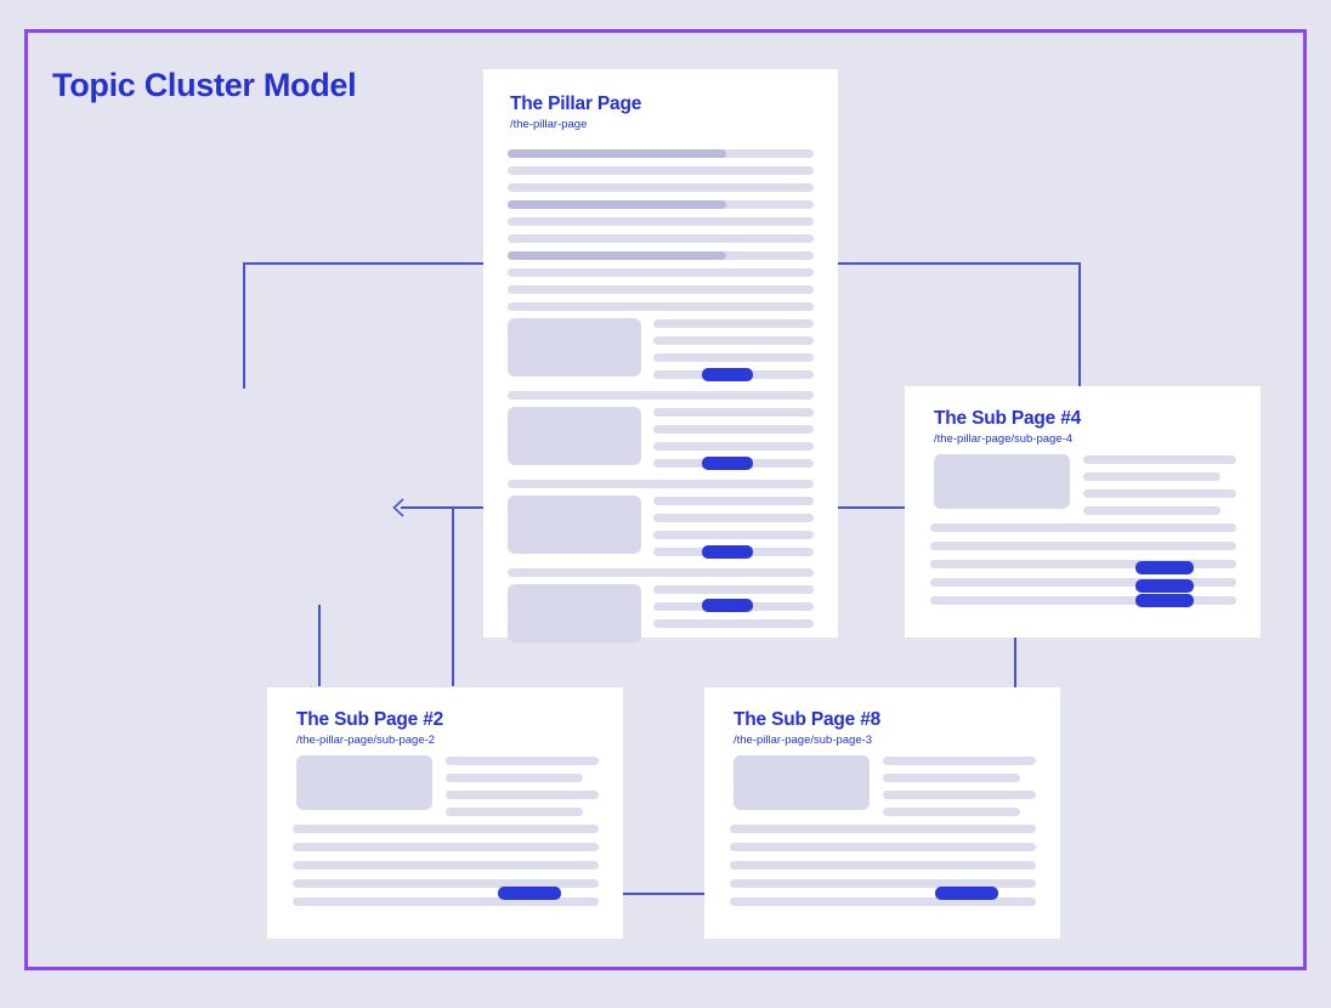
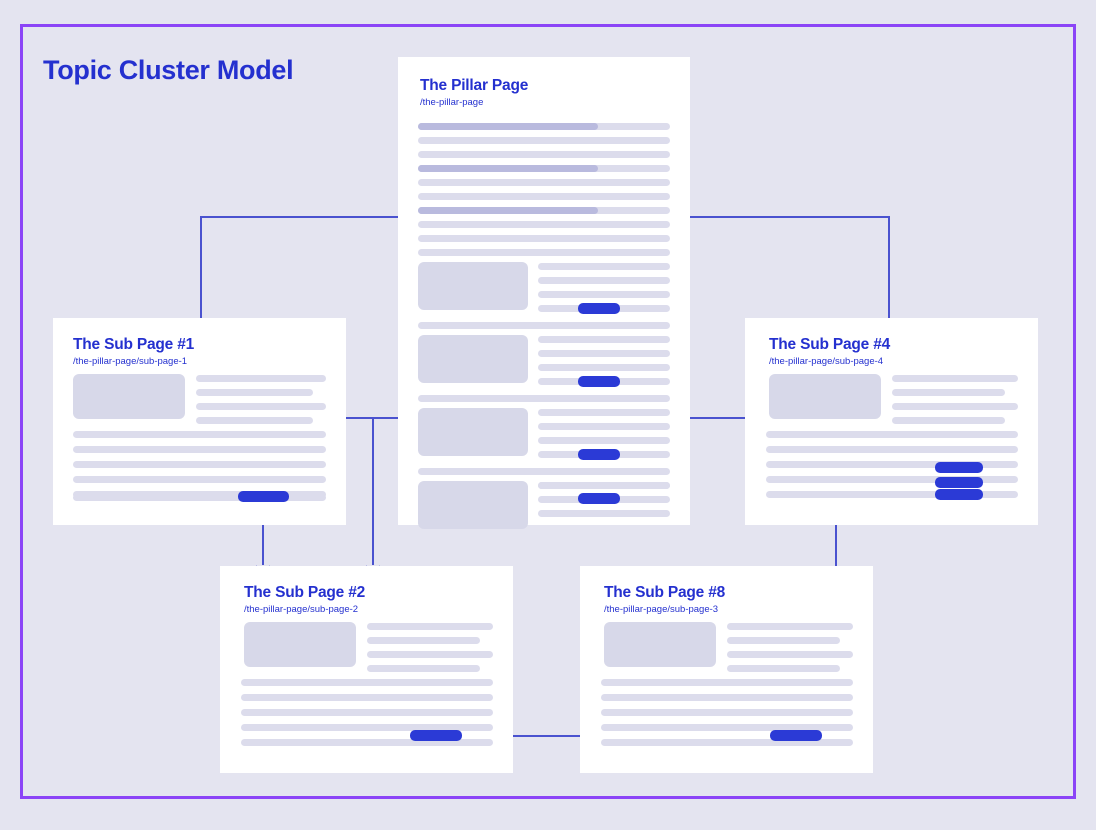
  Topic Cluster Model
  The Pillar Page
  /the-pillar-page
+ The Sub Page #1
+ /the-pillar-page/sub-page-1
  The Sub Page #4
  /the-pillar-page/sub-page-4
  The Sub Page #2
  /the-pillar-page/sub-page-2
  The Sub Page #8
  /the-pillar-page/sub-page-3
